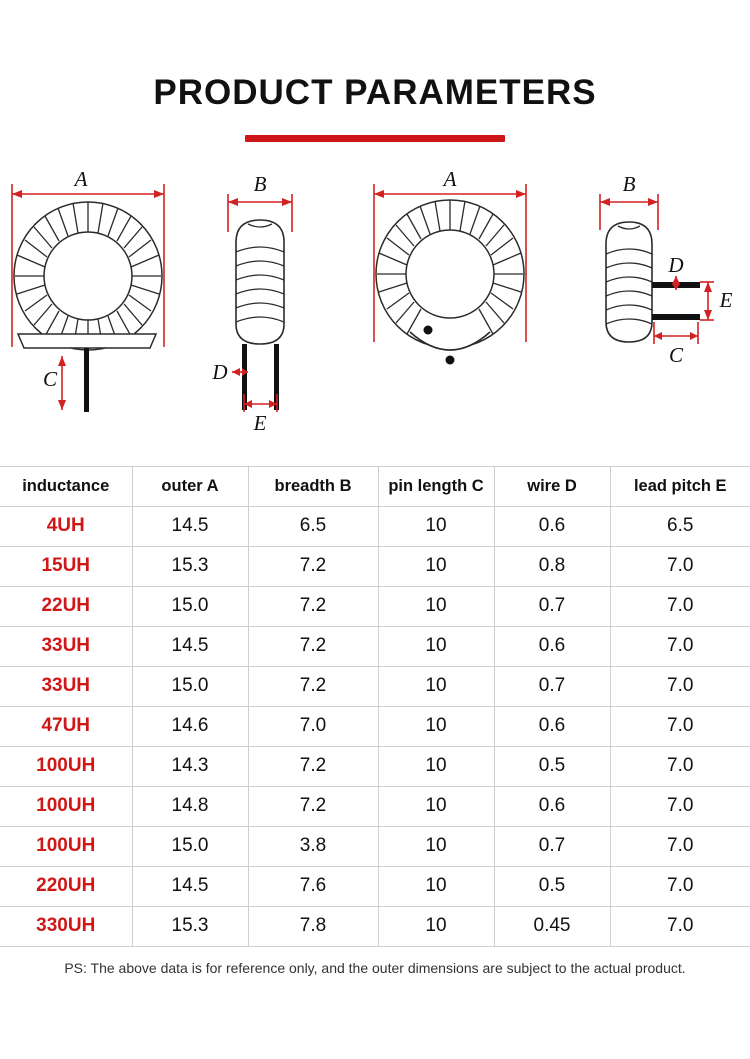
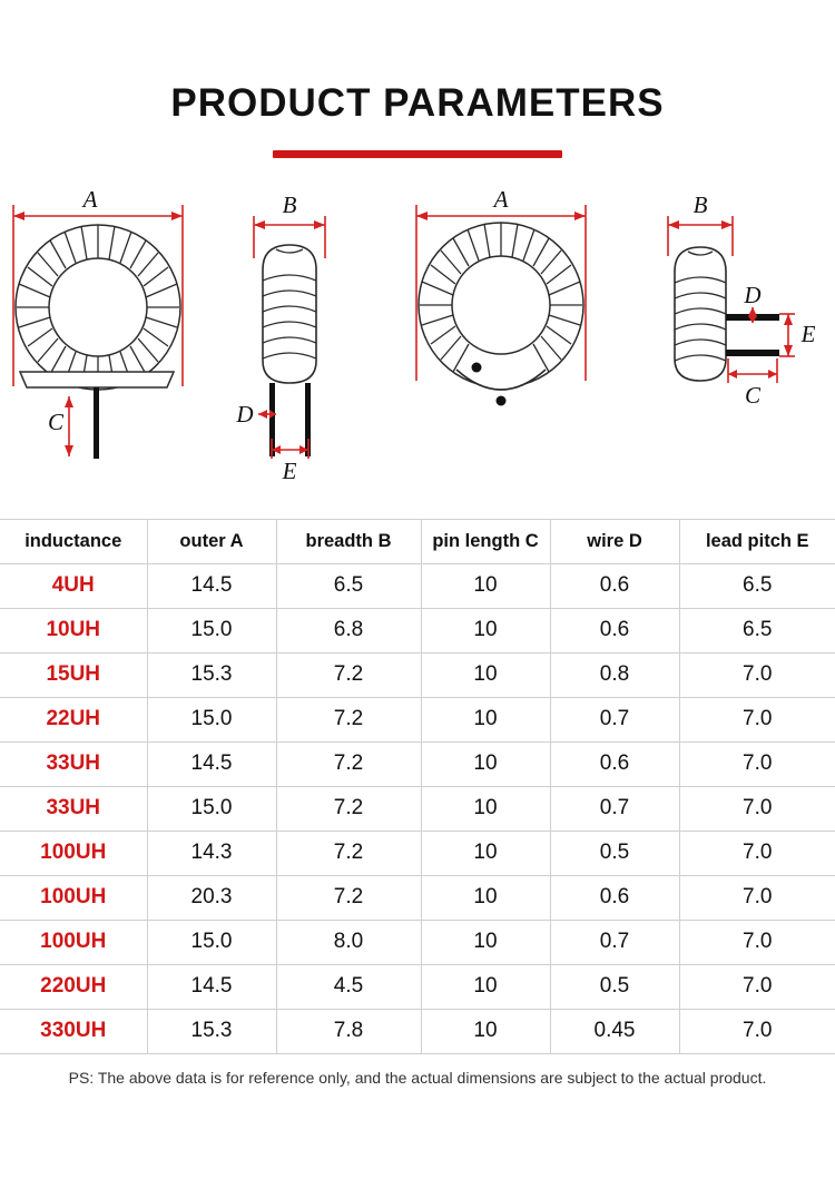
  PRODUCT PARAMETERS
  A
  C
  B
  D
  E
  A
  B
  D
  E
  C
  inductance	outer A	breadth B	pin length C	wire D	lead pitch E
  4UH	14.5	6.5	10	0.6	6.5
+ 10UH	15.0	6.8	10	0.6	6.5
  15UH	15.3	7.2	10	0.8	7.0
  22UH	15.0	7.2	10	0.7	7.0
  33UH	14.5	7.2	10	0.6	7.0
  33UH	15.0	7.2	10	0.7	7.0
- 47UH	14.6	7.0	10	0.6	7.0
  100UH	14.3	7.2	10	0.5	7.0
- 100UH	14.8	7.2	10	0.6	7.0
+ 100UH	20.3	7.2	10	0.6	7.0
- 100UH	15.0	3.8	10	0.7	7.0
+ 100UH	15.0	8.0	10	0.7	7.0
- 220UH	14.5	7.6	10	0.5	7.0
+ 220UH	14.5	4.5	10	0.5	7.0
  330UH	15.3	7.8	10	0.45	7.0
- PS: The above data is for reference only, and the outer dimensions are subject to the actual product.
+ PS: The above data is for reference only, and the actual dimensions are subject to the actual product.
